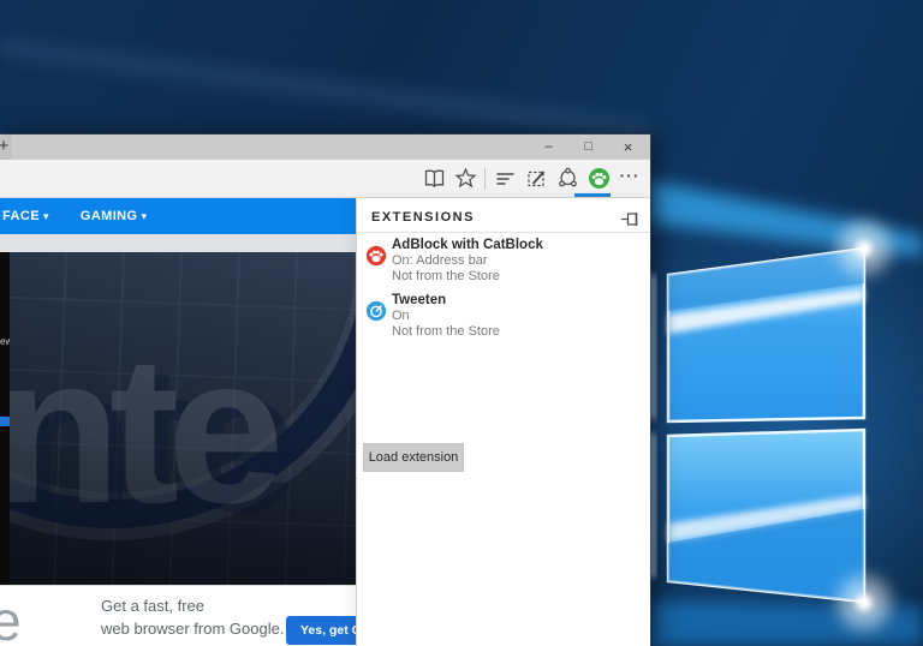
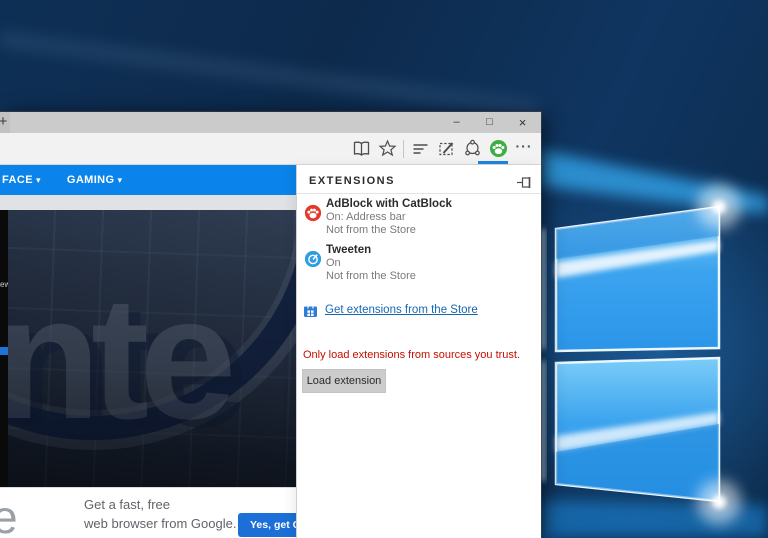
  +
  –
  □
  ×
  ···
  FACE ▾
  GAMING ▾
  e
  Get a fast, free
  web browser from Google.
  Yes, get
  EXTENSIONS
  AdBlock with CatBlock
  On: Address bar
  Not from the Store
  Tweeten
  On
  Not from the Store
+ Get extensions from the Store
+ Only load extensions from sources you trust.
  Load extension
